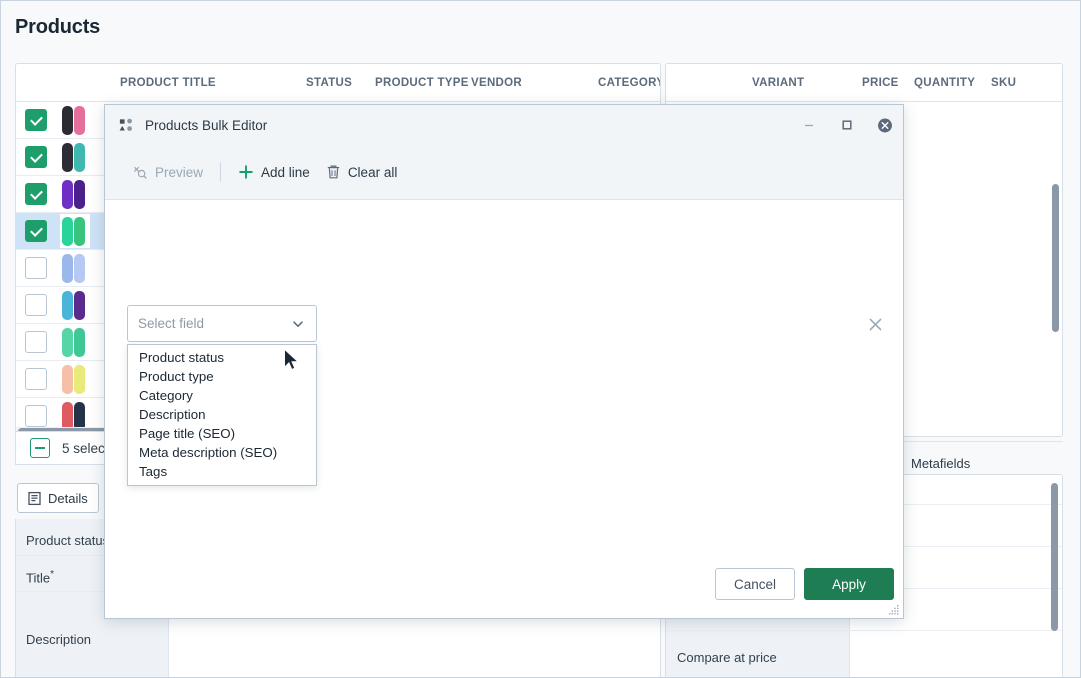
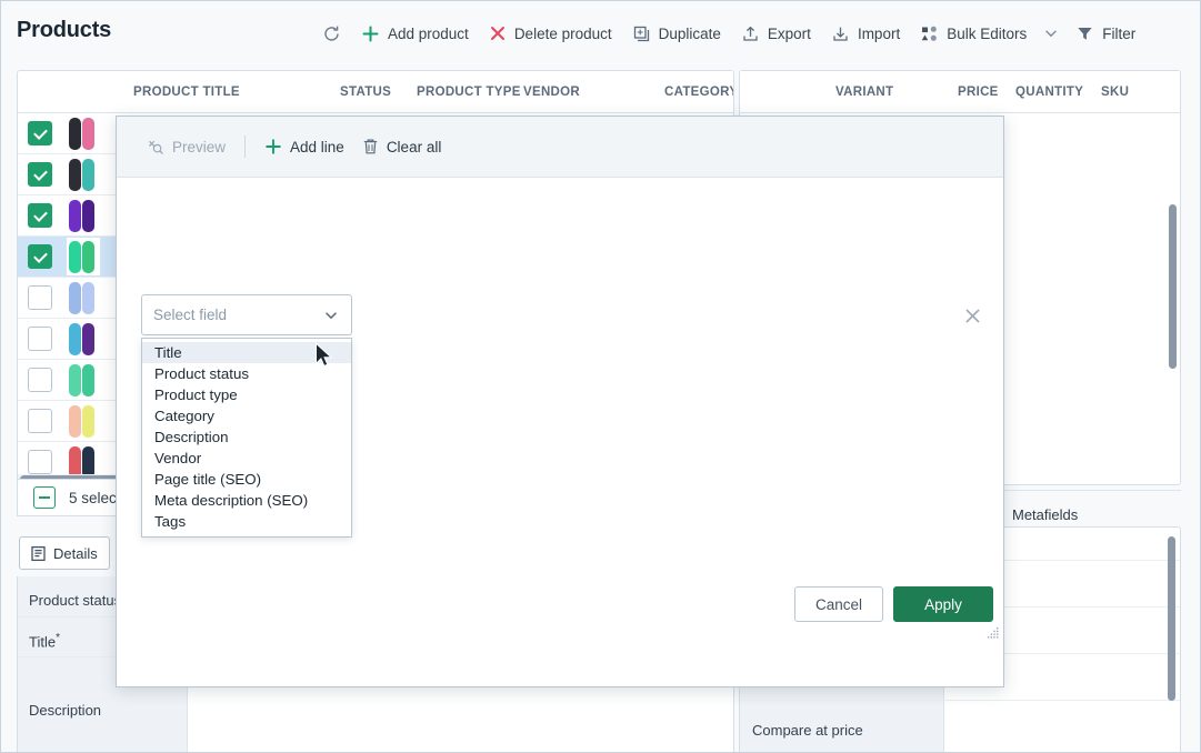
  Products
+ Add product
+ Delete product
+ Duplicate
+ Export
+ Import
+ Bulk Editors
+ Filter
  PRODUCT TITLE
  STATUS
  PRODUCT TYPE
  VENDOR
  CATEGOR
  VARIANT
  PRICE
  QUANTITY
  SKU
  Details
  Product statu
  Title*
  Description
  Metafields
  Compare at price
- Products Bulk Editor
  Preview
  Add line
  Clear all
  Select field
+ Title
  Product status
  Product type
  Category
  Description
+ Vendor
  Page title (SEO)
  Meta description (SEO)
  Tags
  Cancel
  Apply
